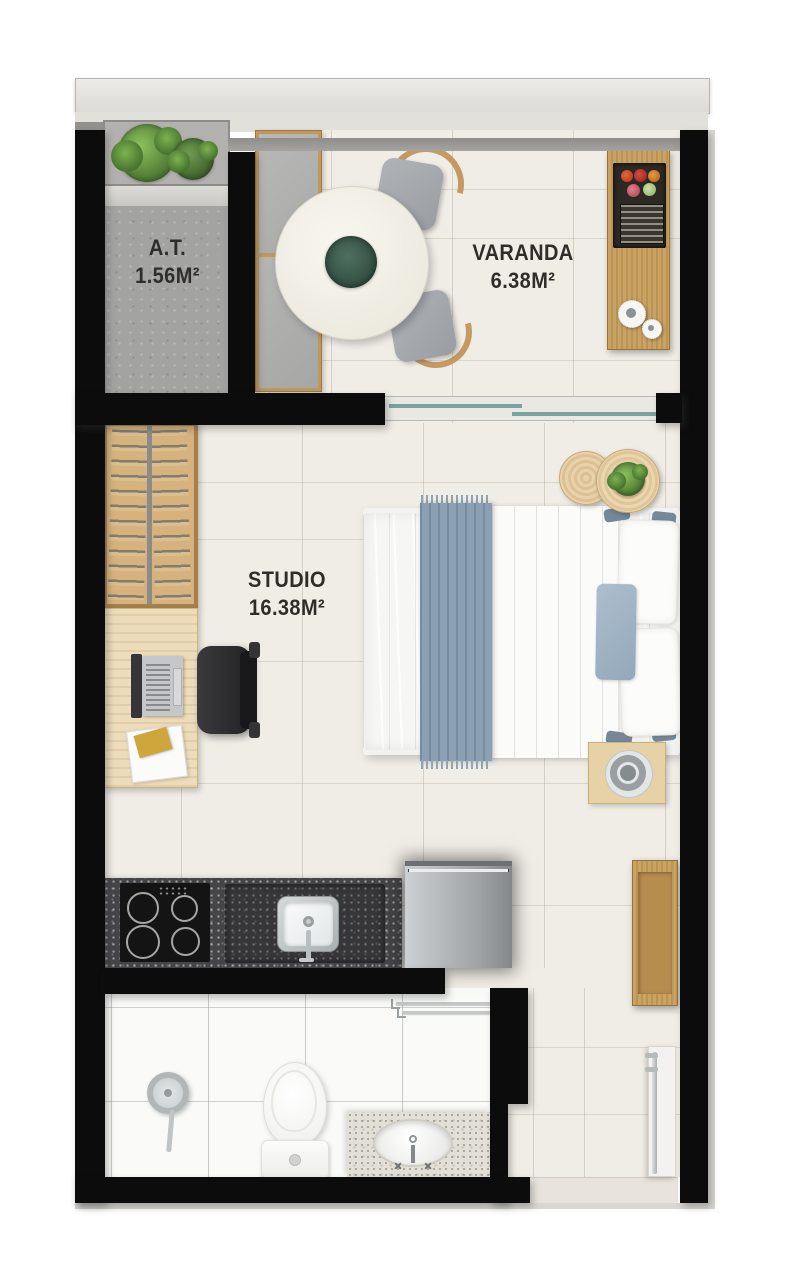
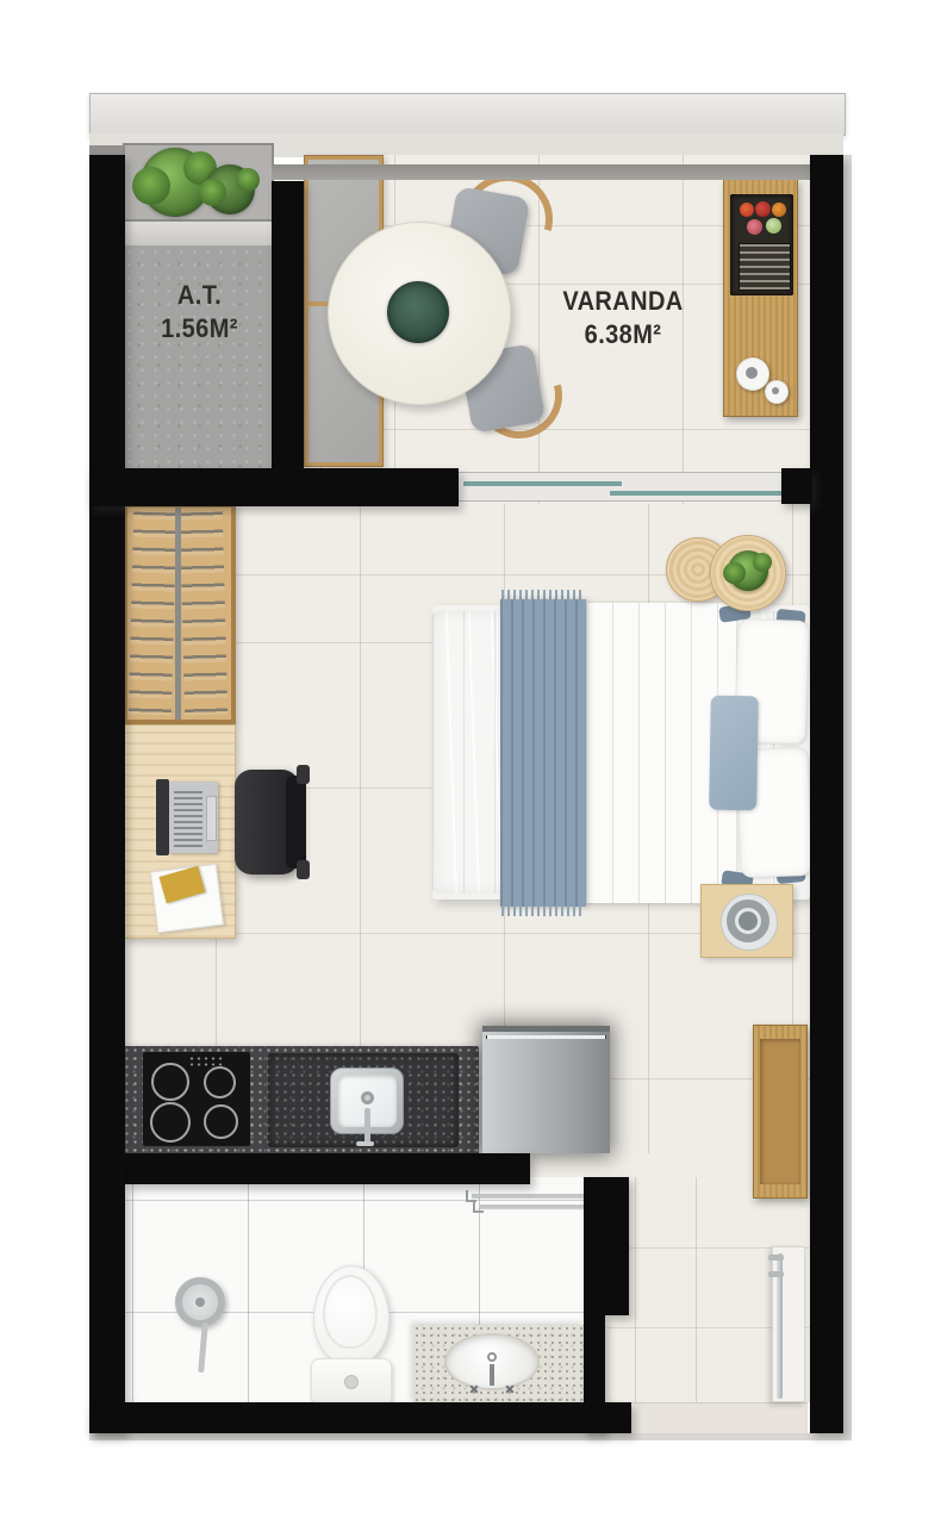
  A.T.
  1.56M²
  VARANDA
  6.38M²
- STUDIO
- 16.38M²
